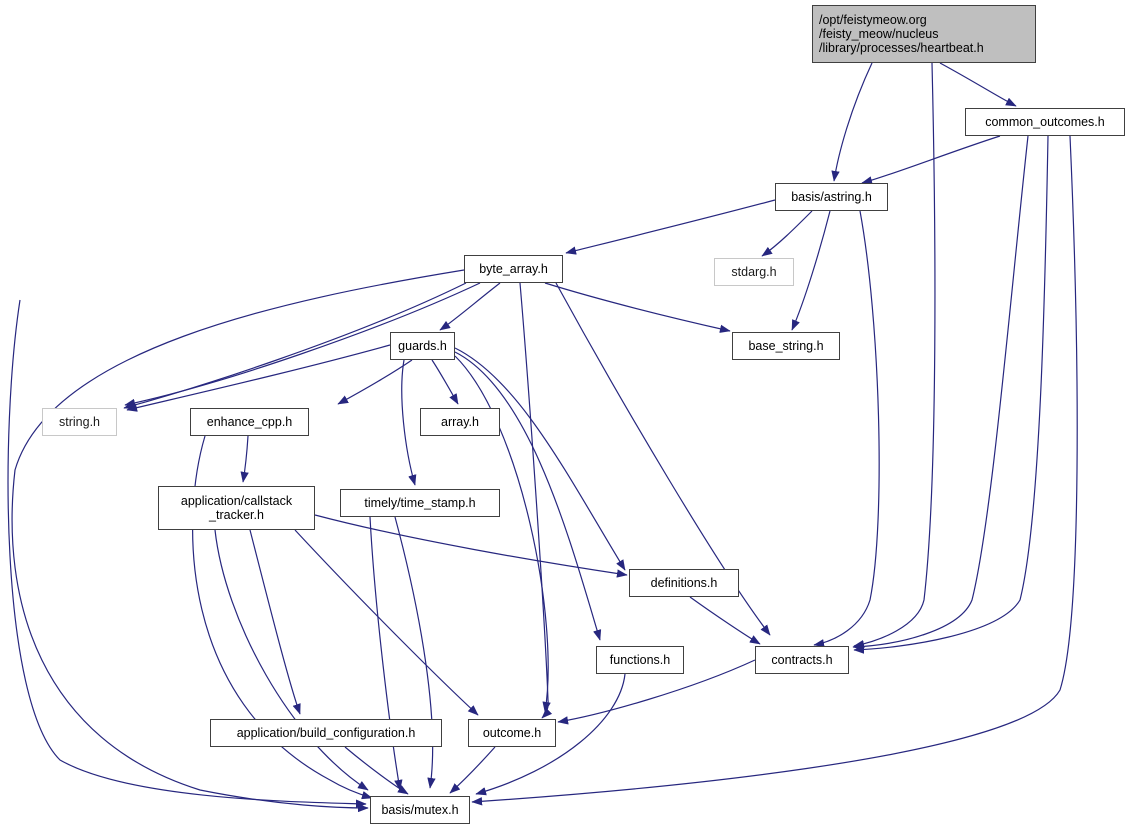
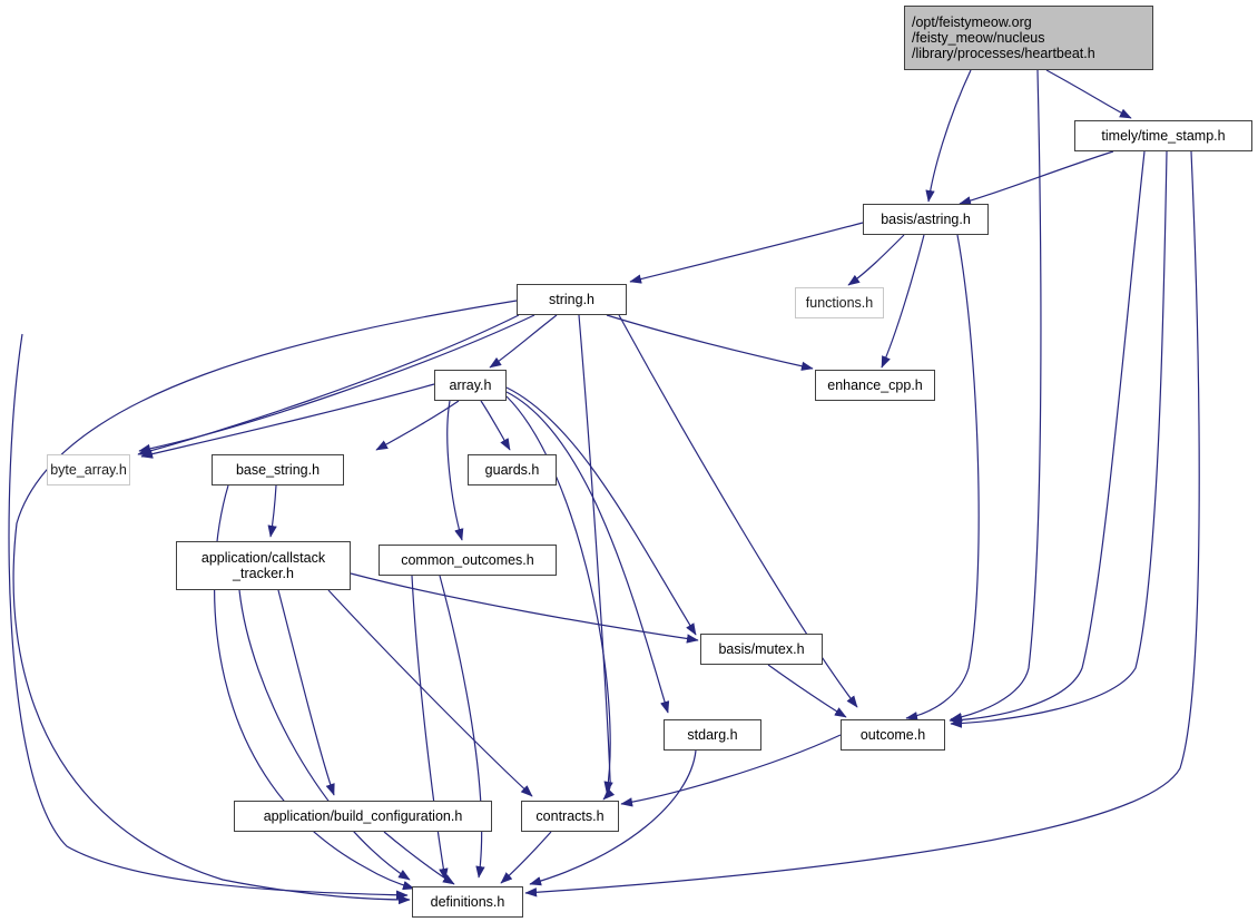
  /opt/feistymeow.org
  /feisty_meow/nucleus
  /library/processes/heartbeat.h
- common_outcomes.h
+ timely/time_stamp.h
  basis/astring.h
- byte_array.h
+ string.h
- stdarg.h
+ functions.h
- base_string.h
+ enhance_cpp.h
- guards.h
+ array.h
- string.h
+ byte_array.h
- enhance_cpp.h
+ base_string.h
- array.h
+ guards.h
  application/callstack
  _tracker.h
- timely/time_stamp.h
+ common_outcomes.h
- definitions.h
+ basis/mutex.h
- functions.h
+ stdarg.h
- contracts.h
+ outcome.h
  application/build_configuration.h
- outcome.h
+ contracts.h
- basis/mutex.h
+ definitions.h
